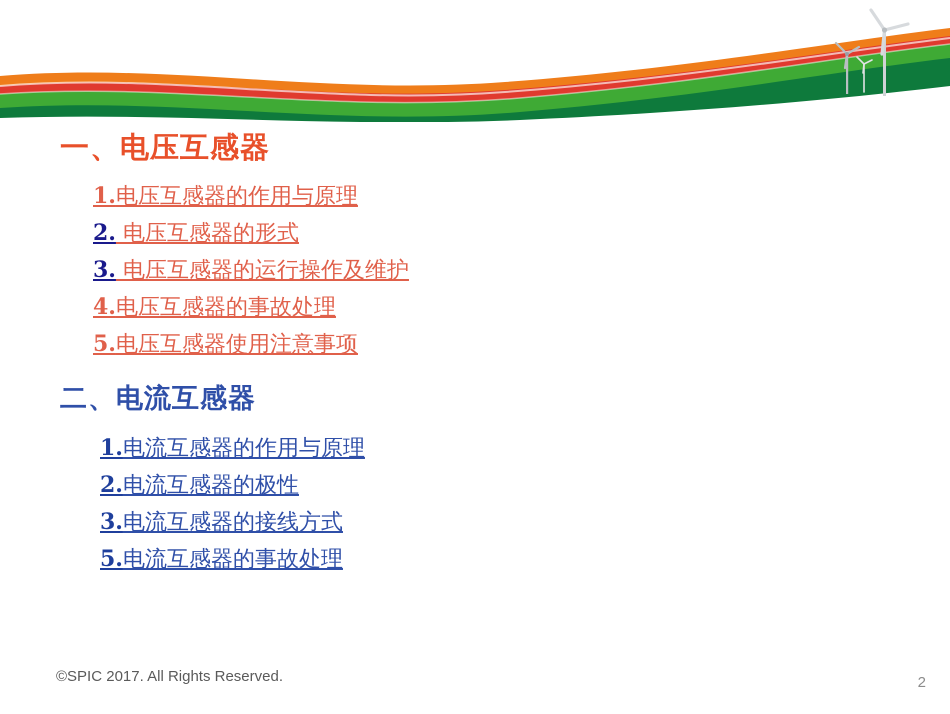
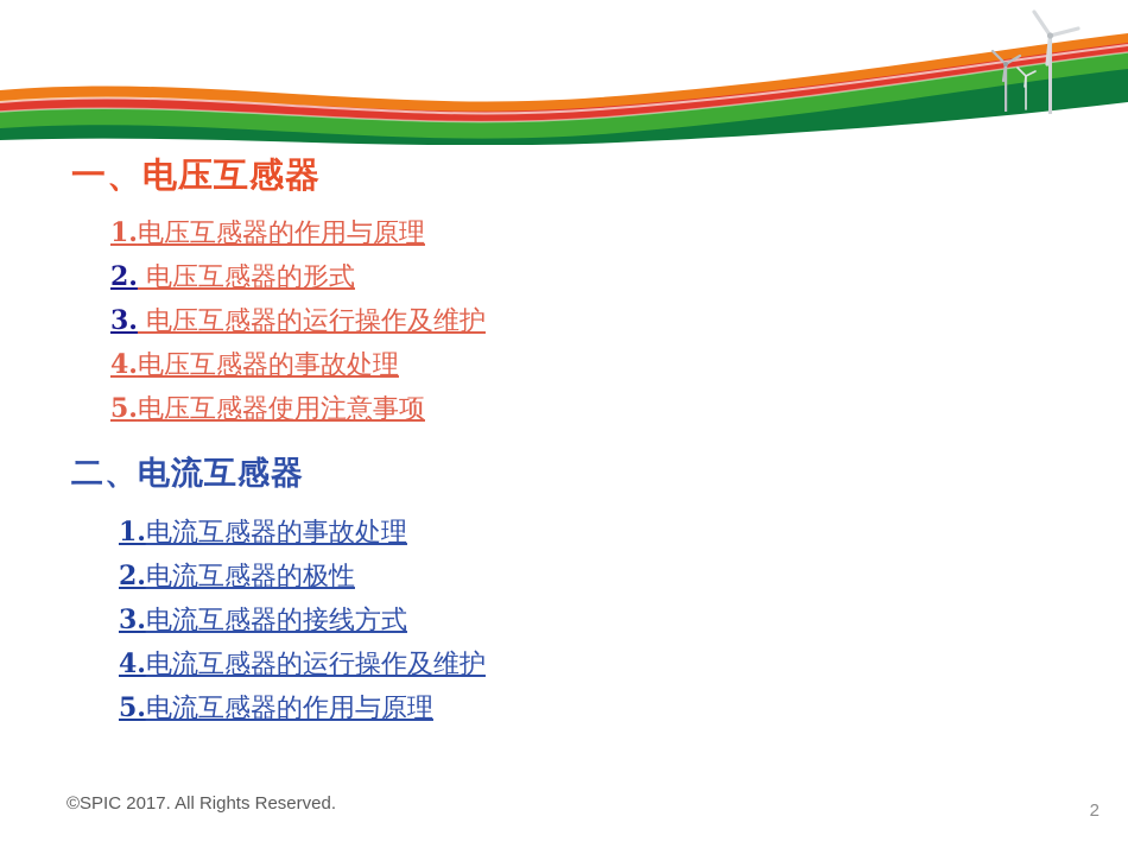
  一、电压互感器
  1.电压互感器的作用与原理
  2. 电压互感器的形式
  3. 电压互感器的运行操作及维护
  4.电压互感器的事故处理
  5.电压互感器使用注意事项
  二、电流互感器
- 1.电流互感器的作用与原理
+ 1.电流互感器的事故处理
  2.电流互感器的极性
  3.电流互感器的接线方式
+ 4.电流互感器的运行操作及维护
- 5.电流互感器的事故处理
+ 5.电流互感器的作用与原理
  ©SPIC 2017. All Rights Reserved.
  2
